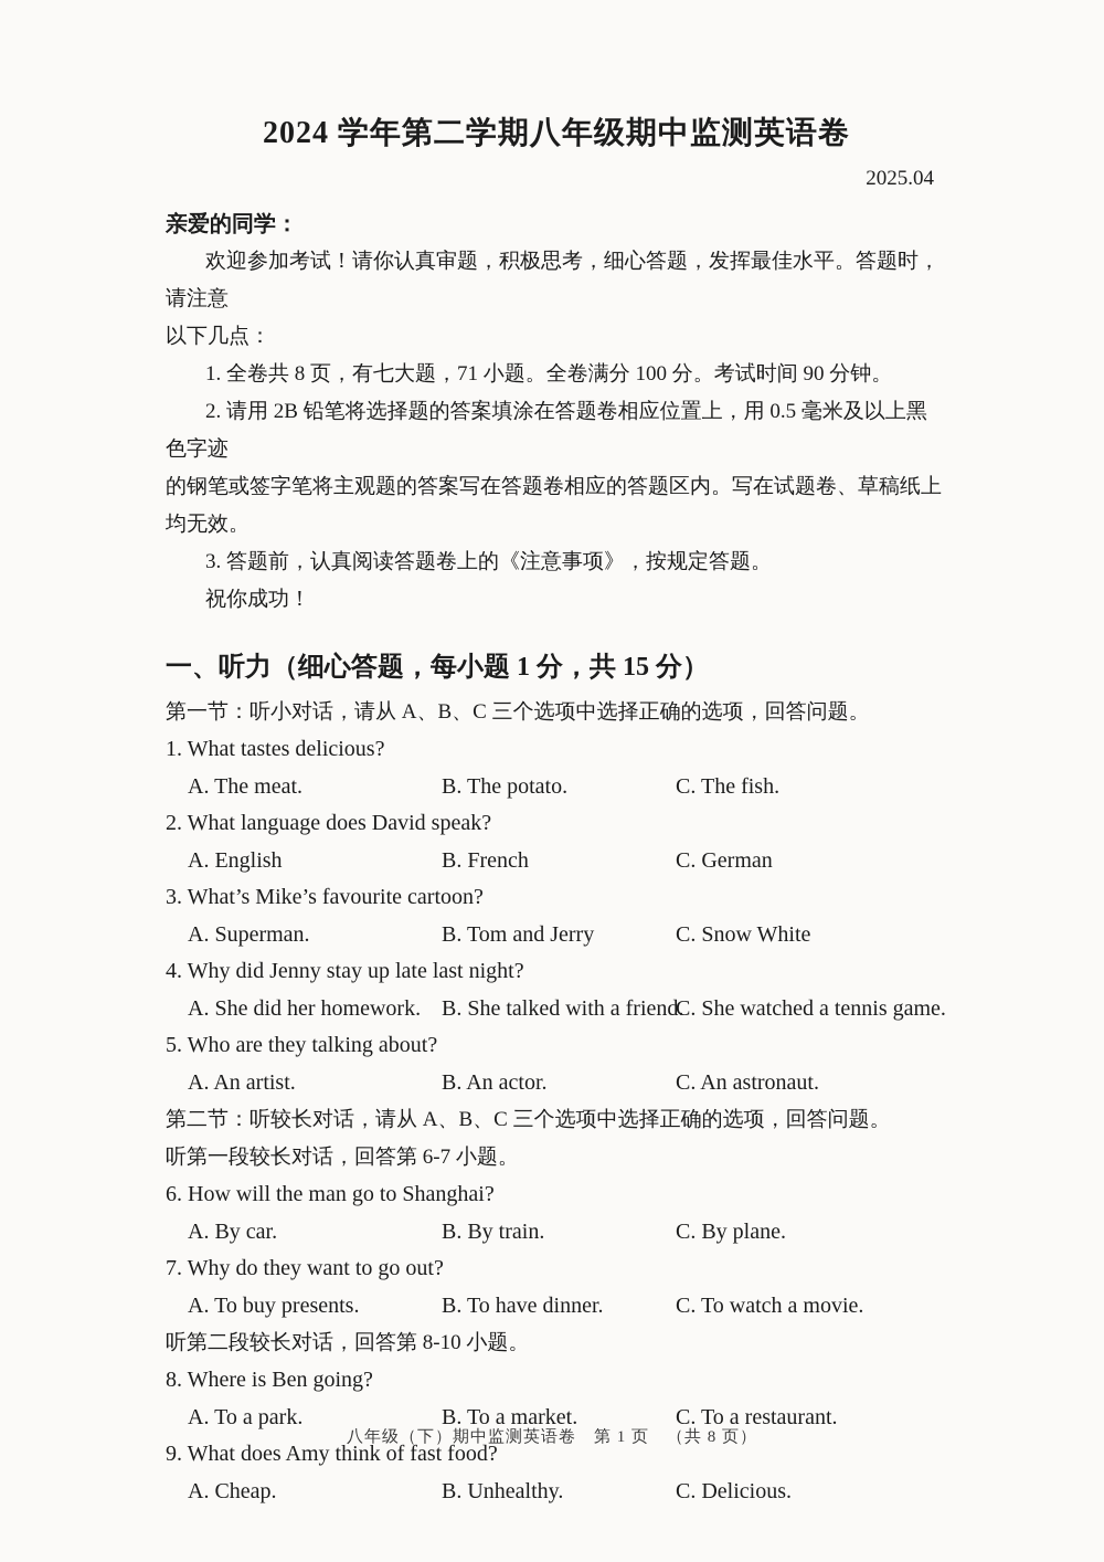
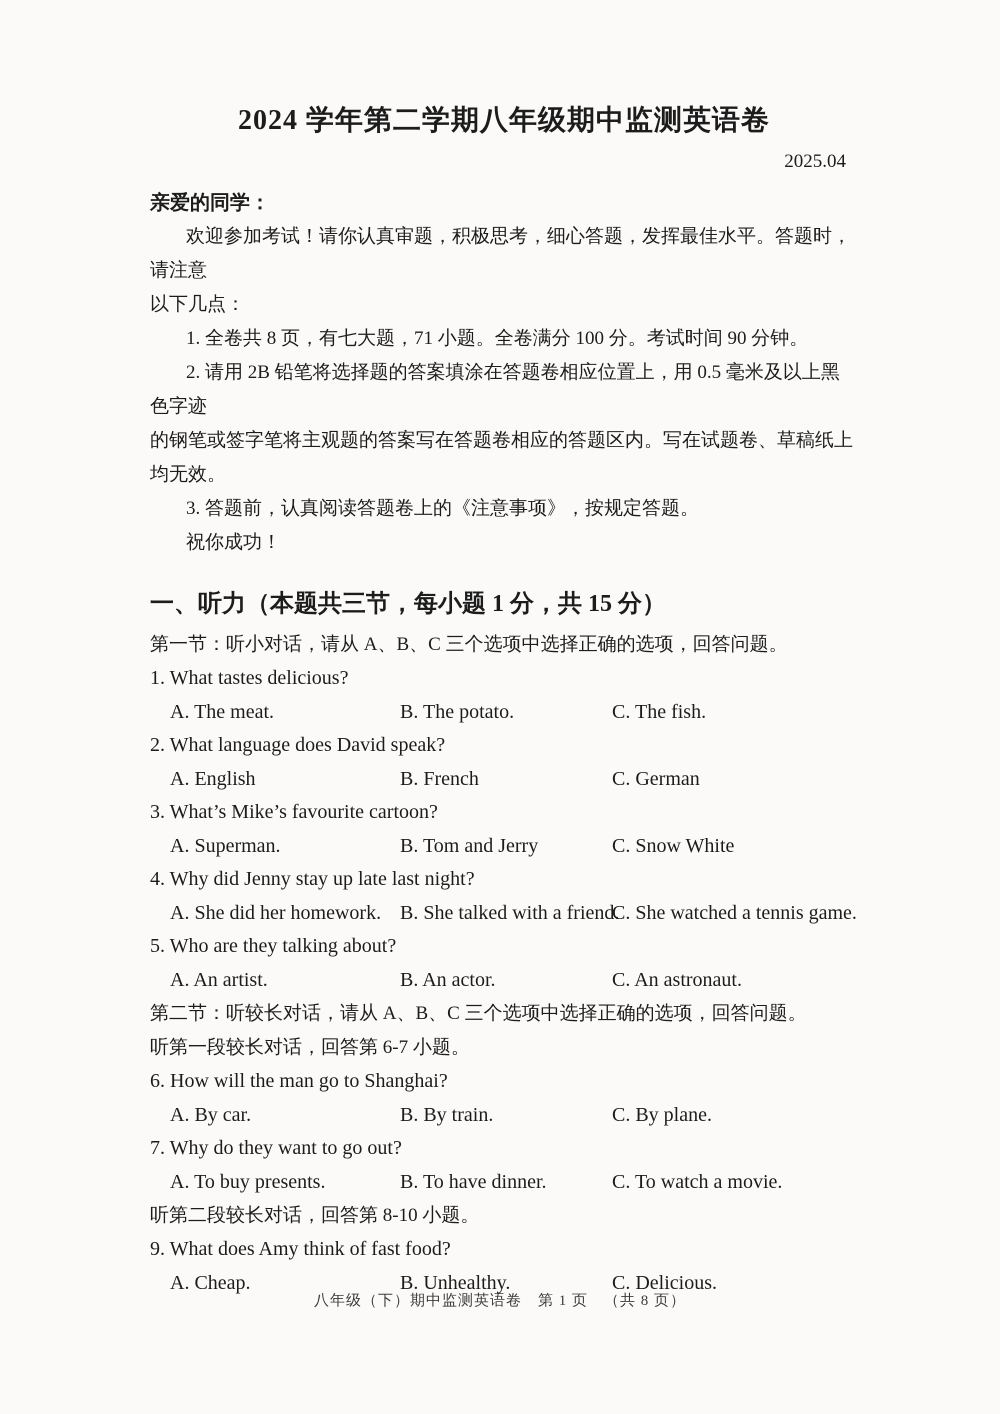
  2024 学年第二学期八年级期中监测英语卷
  2025.04
  亲爱的同学：
  欢迎参加考试！请你认真审题，积极思考，细心答题，发挥最佳水平。答题时，请注意
  以下几点：
  1. 全卷共 8 页，有七大题，71 小题。全卷满分 100 分。考试时间 90 分钟。
  2. 请用 2B 铅笔将选择题的答案填涂在答题卷相应位置上，用 0.5 毫米及以上黑色字迹
  的钢笔或签字笔将主观题的答案写在答题卷相应的答题区内。写在试题卷、草稿纸上均无效。
  3. 答题前，认真阅读答题卷上的《注意事项》，按规定答题。
  祝你成功！
- 一、听力（细心答题，每小题 1 分，共 15 分）
+ 一、听力（本题共三节，每小题 1 分，共 15 分）
  第一节：听小对话，请从 A、B、C 三个选项中选择正确的选项，回答问题。
  1. What tastes delicious?
  A. The meat.
  B. The potato.
  C. The fish.
  2. What language does David speak?
  A. English
  B. French
  C. German
  3. What’s Mike’s favourite cartoon?
  A. Superman.
  B. Tom and Jerry
  C. Snow White
  4. Why did Jenny stay up late last night?
  A. She did her homework.
  B. She talked with a friend
  C. She watched a tennis game.
  5. Who are they talking about?
  A. An artist.
  B. An actor.
  C. An astronaut.
  第二节：听较长对话，请从 A、B、C 三个选项中选择正确的选项，回答问题。
  听第一段较长对话，回答第 6-7 小题。
  6. How will the man go to Shanghai?
  A. By car.
  B. By train.
  C. By plane.
  7. Why do they want to go out?
  A. To buy presents.
  B. To have dinner.
  C. To watch a movie.
  听第二段较长对话，回答第 8-10 小题。
- 8. Where is Ben going?
- A. To a park.
- B. To a market.
- C. To a restaurant.
  9. What does Amy think of fast food?
  A. Cheap.
  B. Unhealthy.
  C. Delicious.
  八年级（下）期中监测英语卷 第 1 页 （共 8 页）
